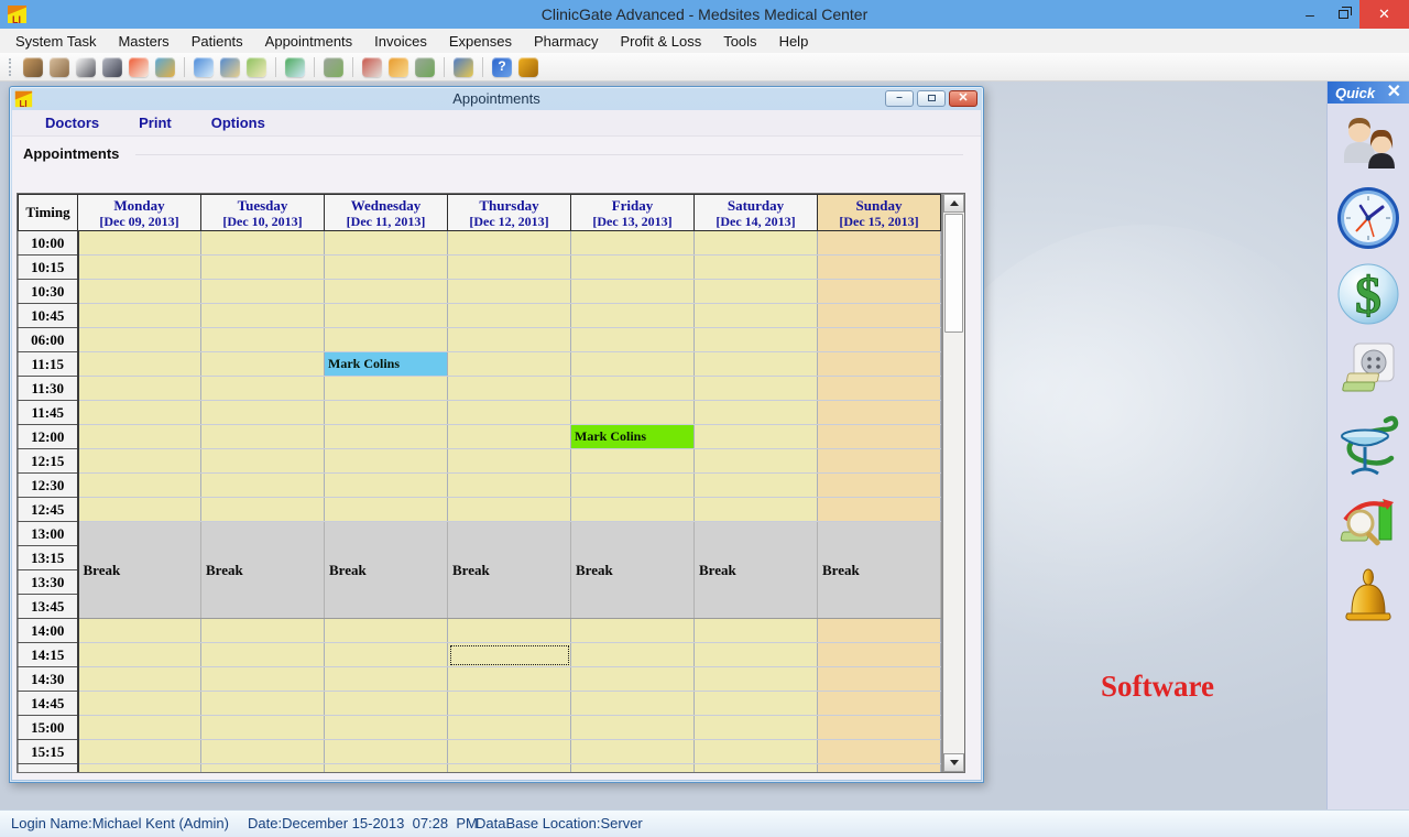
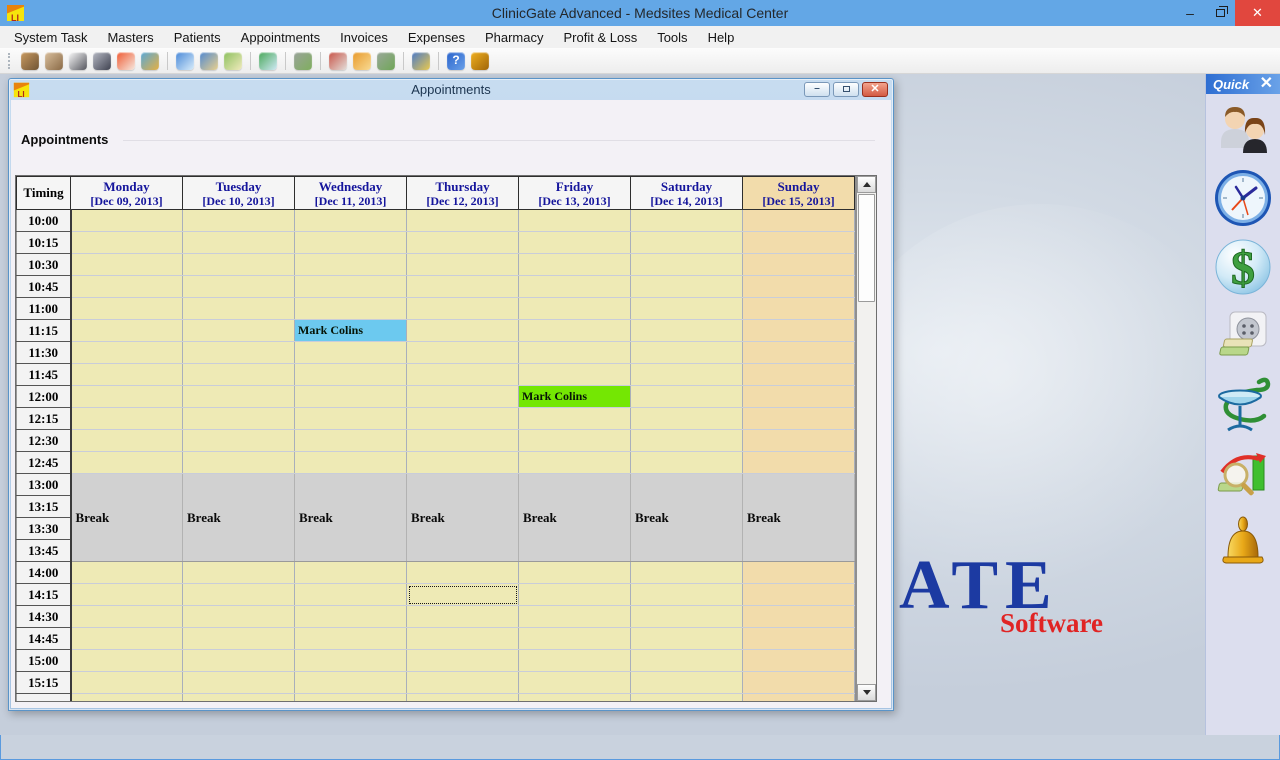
  ClinicGate Advanced - Medsites Medical Center
  –
  ✕
  System Task
  Masters
  Patients
  Appointments
  Invoices
  Expenses
  Pharmacy
  Profit & Loss
  Tools
  Help
  ?
+ ATE
  Software
  Appointments
  –
  ✕
- Doctors
- Print
- Options
  Appointments
  Timing	Monday[Dec 09, 2013]	Tuesday[Dec 10, 2013]	Wednesday[Dec 11, 2013]	Thursday[Dec 12, 2013]	Friday[Dec 13, 2013]	Saturday[Dec 14, 2013]	Sunday[Dec 15, 2013]
  10:00
  10:15
  10:30
  10:45
- 06:00
+ 11:00
  11:15			Mark Colins
  11:30
  11:45
  12:00					Mark Colins
  12:15
  12:30
  12:45
  13:00	Break	Break	Break	Break	Break	Break	Break
  13:15
  13:30
  13:45
  14:00
  14:15
  14:30
  14:45
  15:00
  15:15
  Quick
  ✕
  $
- Login Name:Michael Kent (Admin)
- Date:December 15-2013 07:28 PM
- DataBase Location:Server
